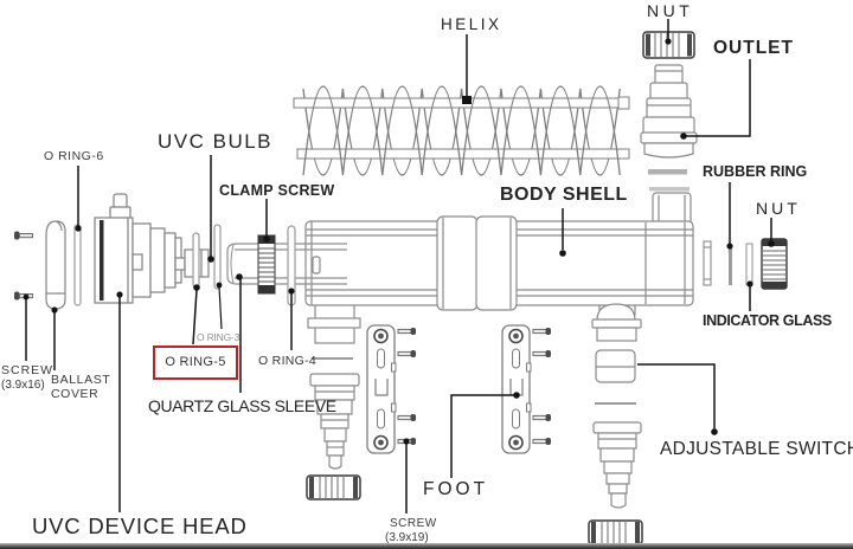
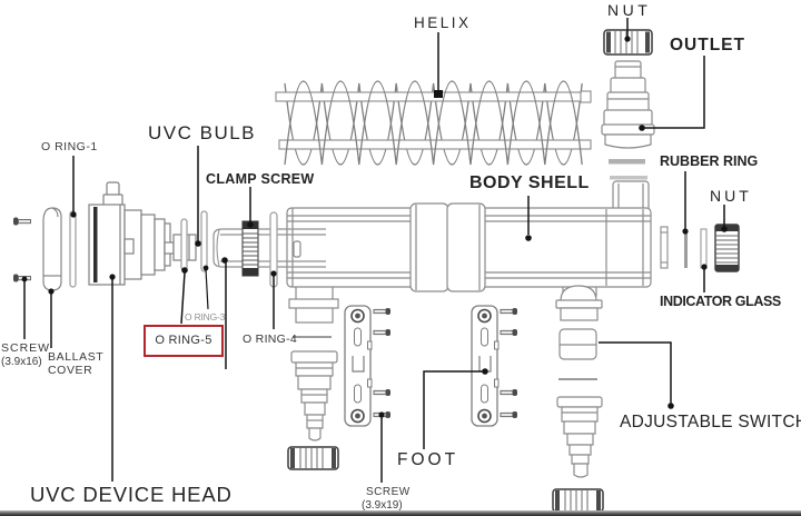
  HELIX
  NUT
  OUTLET
  UVC BULB
- O RING-6
+ O RING-1
  CLAMP SCREW
  BODY SHELL
  RUBBER RING
  NUT
  INDICATOR GLASS
  SCREW
  (3.9x16)
  BALLAST
  COVER
  O RING-3
  O RING-5
  O RING-4
- QUARTZ GLASS SLEEVE
  UVC DEVICE HEAD
  FOOT
  SCREW
  (3.9x19)
  ADJUSTABLE SWITC
